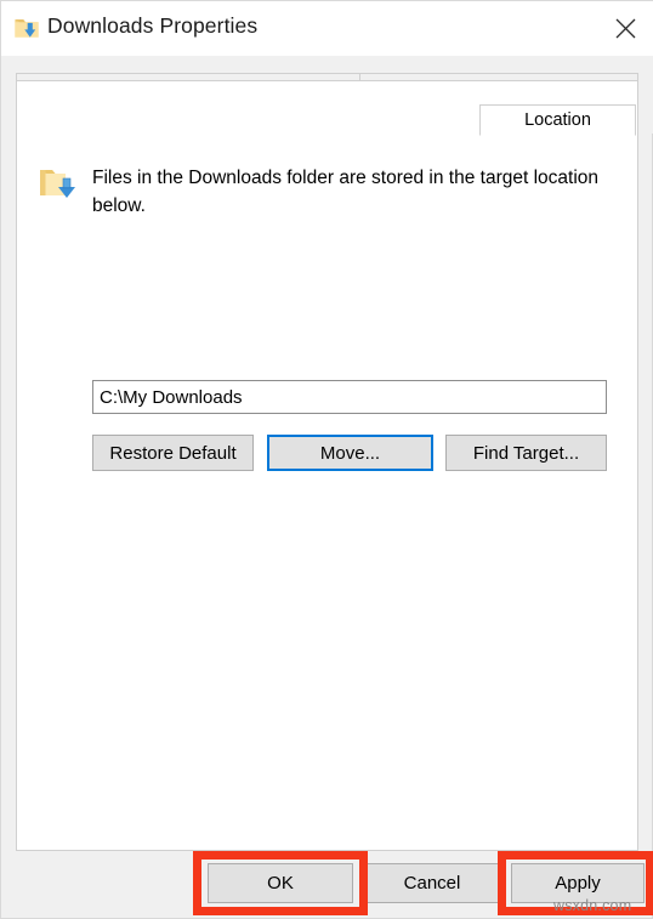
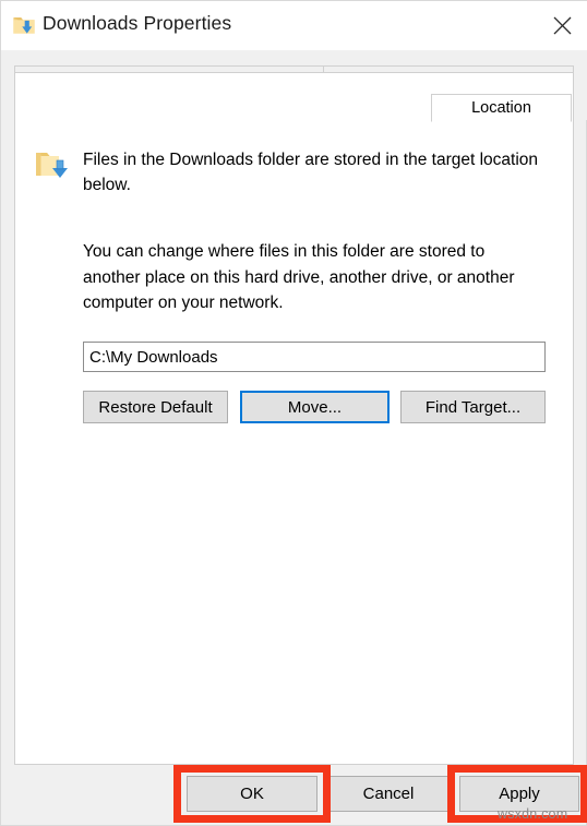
  Downloads Properties
  Location
  Files in the Downloads folder are stored in the target location below.
+ You can change where files in this folder are stored to another place on this hard drive, another drive, or another computer on your network.
  C:\My Downloads
  Restore Default
  Move...
  Find Target...
  OK
  Cancel
  Apply
  wsxdn.com
